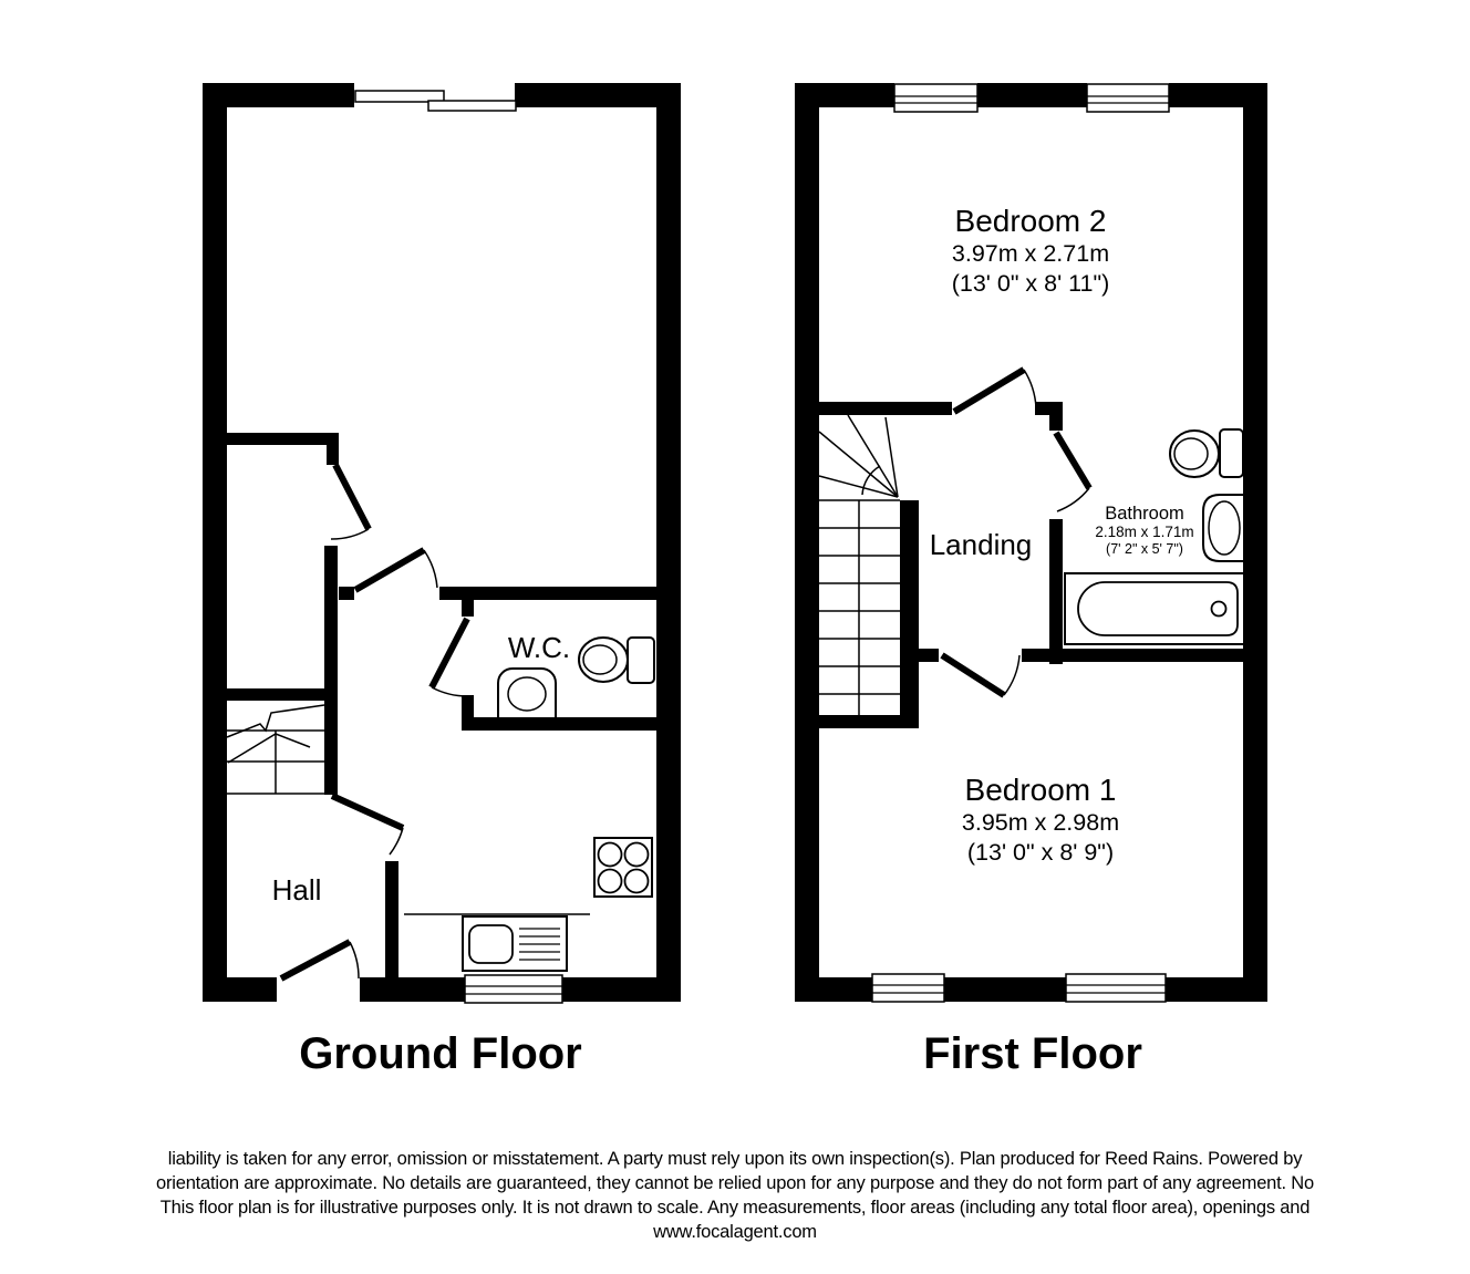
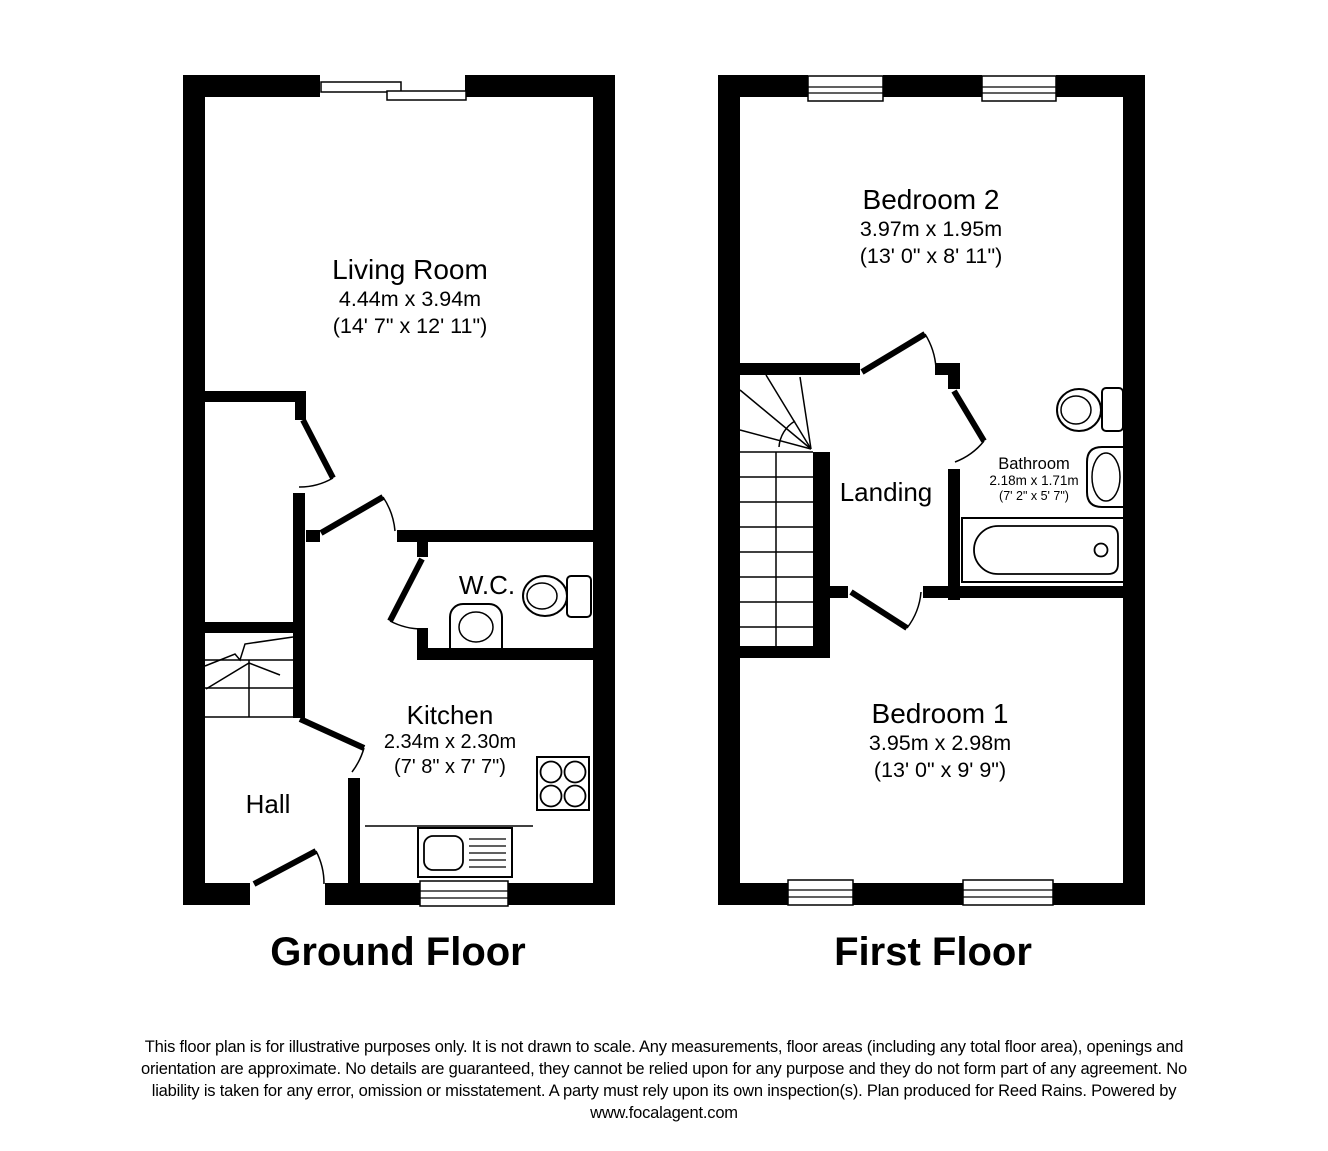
+ Living Room
+ 4.44m x 3.94m
+ (14' 7" x 12' 11")
  W.C.
+ Kitchen
+ 2.34m x 2.30m
+ (7' 8" x 7' 7")
  Hall
  Ground Floor
  Bedroom 2
- 3.97m x 2.71m
+ 3.97m x 1.95m
  (13' 0" x 8' 11")
  Landing
  Bathroom
  2.18m x 1.71m
  (7' 2" x 5' 7")
  Bedroom 1
  3.95m x 2.98m
- (13' 0" x 8' 9")
+ (13' 0" x 9' 9")
  First Floor
- liability is taken for any error, omission or misstatement. A party must rely upon its own inspection(s). Plan produced for Reed Rains. Powered by
+ This floor plan is for illustrative purposes only. It is not drawn to scale. Any measurements, floor areas (including any total floor area), openings and
  orientation are approximate. No details are guaranteed, they cannot be relied upon for any purpose and they do not form part of any agreement. No
- This floor plan is for illustrative purposes only. It is not drawn to scale. Any measurements, floor areas (including any total floor area), openings and
+ liability is taken for any error, omission or misstatement. A party must rely upon its own inspection(s). Plan produced for Reed Rains. Powered by
  www.focalagent.com
